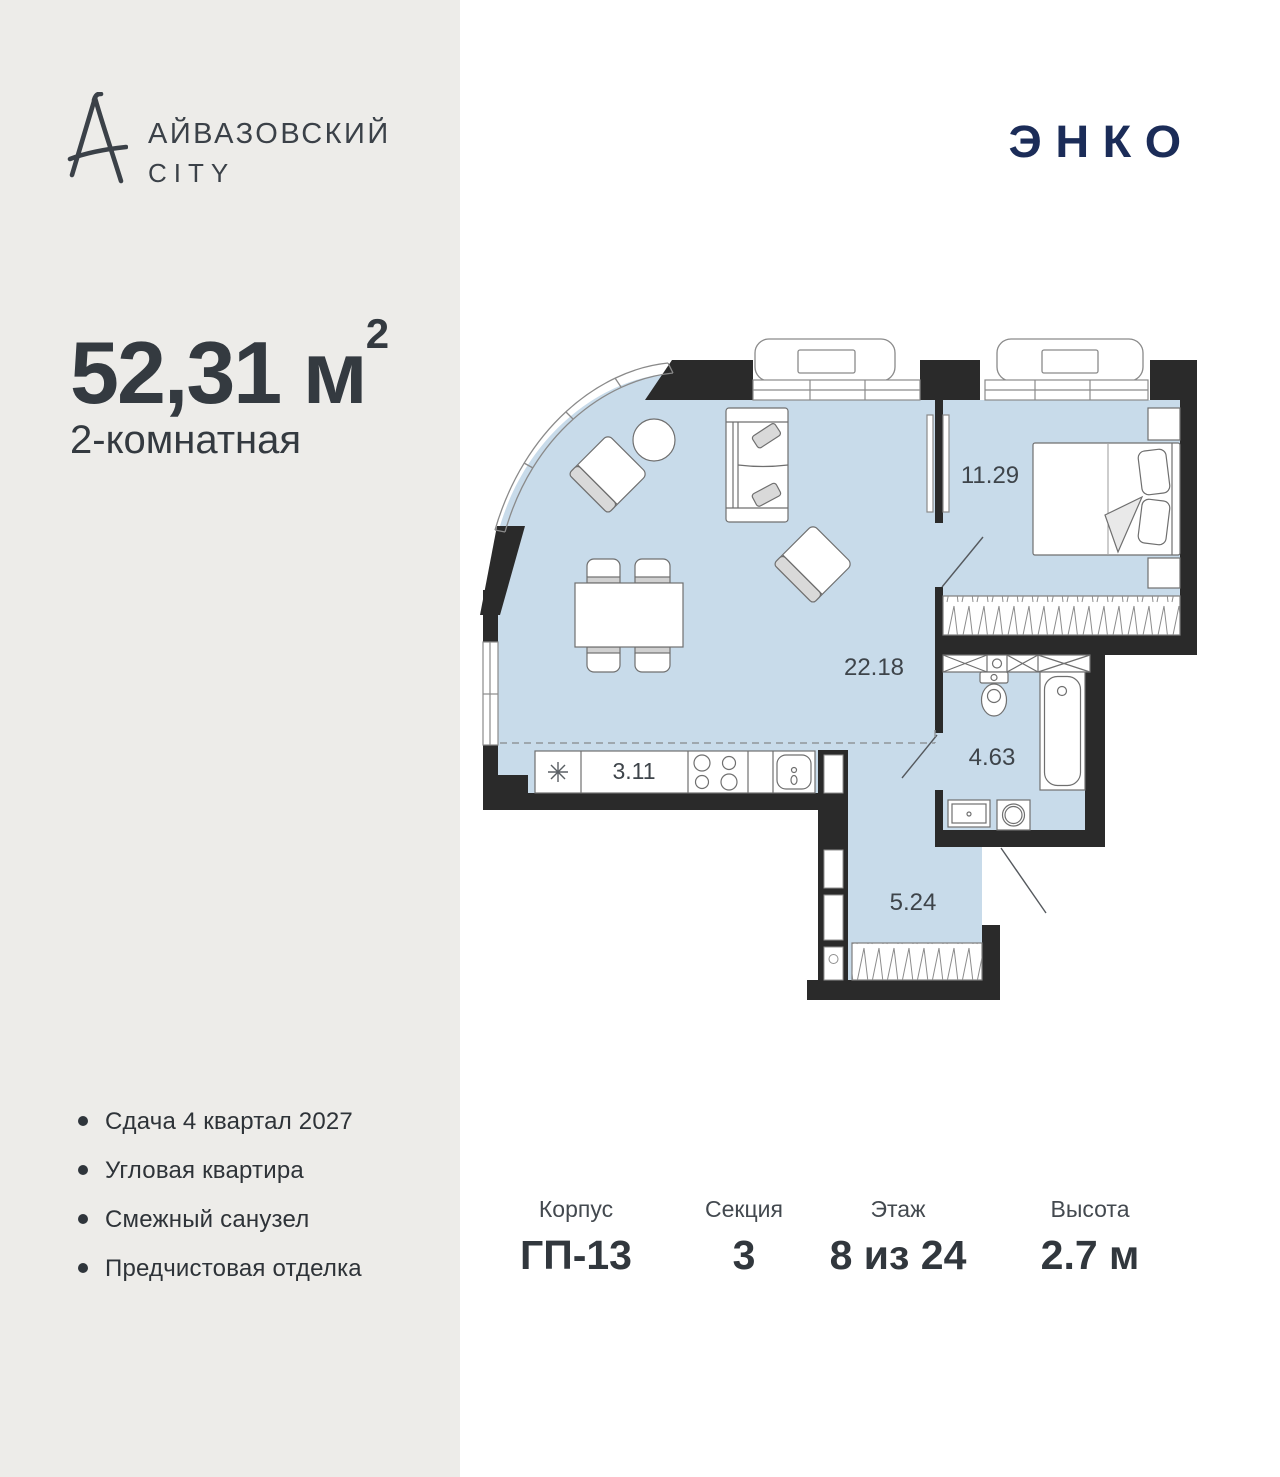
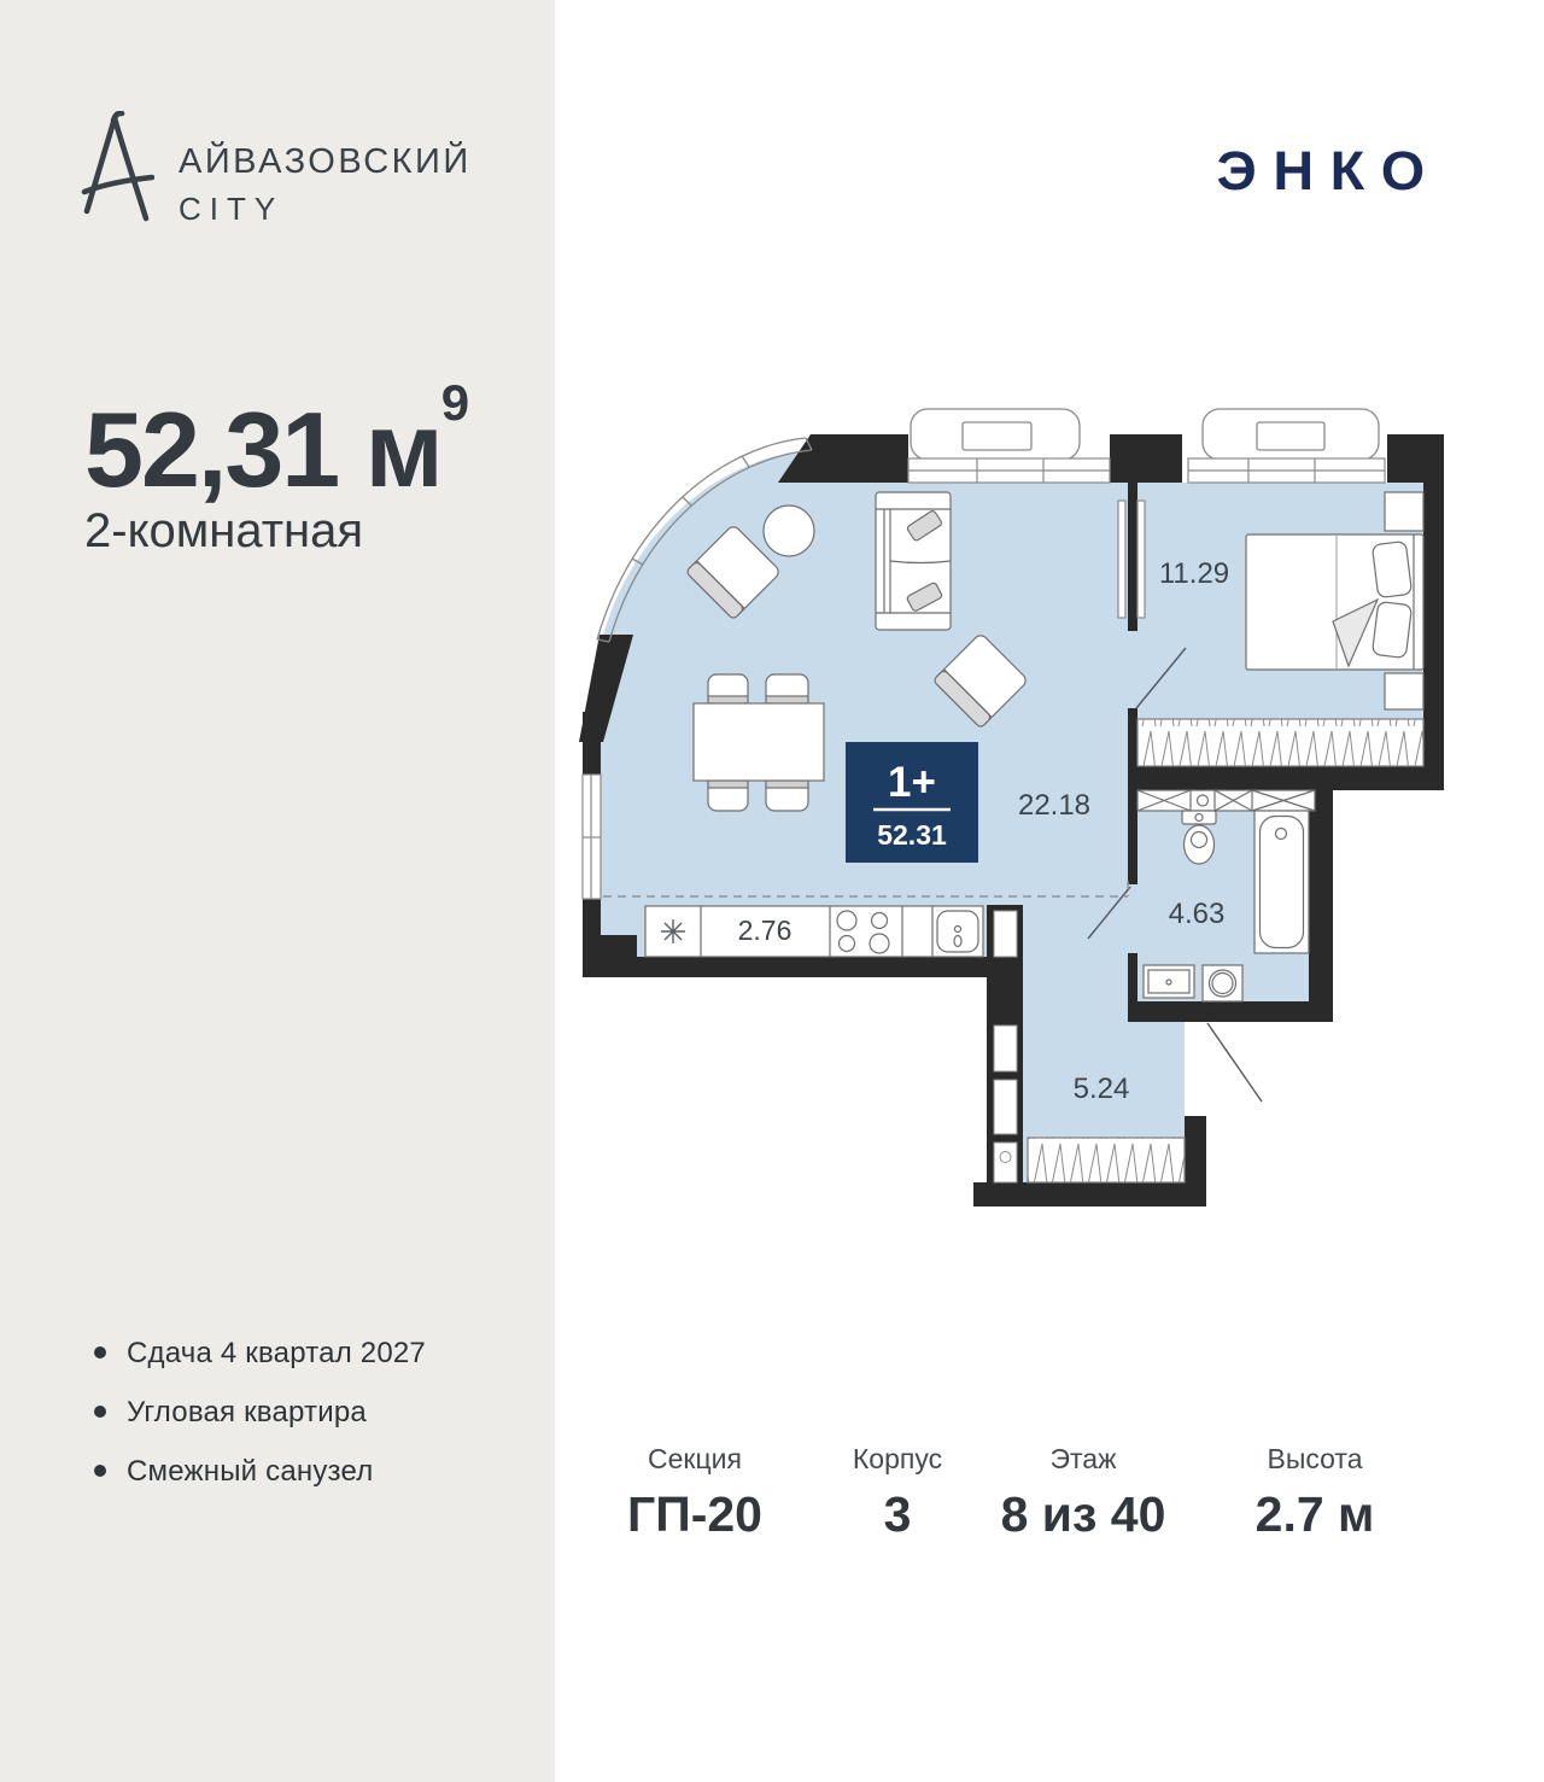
  АЙВАЗОВСКИЙ
  CITY
  ЭНКО
- 52,31 м2
+ 52,31 м9
  2-комнатная
  Сдача 4 квартал 2027
  Угловая квартира
  Смежный санузел
- Предчистовая отделка
- Корпус
+ Секция
- ГП-13
+ ГП-20
- Секция
+ Корпус
  3
  Этаж
- 8 из 24
+ 8 из 40
  Высота
  2.7 м
+ 1+
+ 52.31
  22.18
  11.29
  4.63
- 3.11
+ 2.76
  5.24
